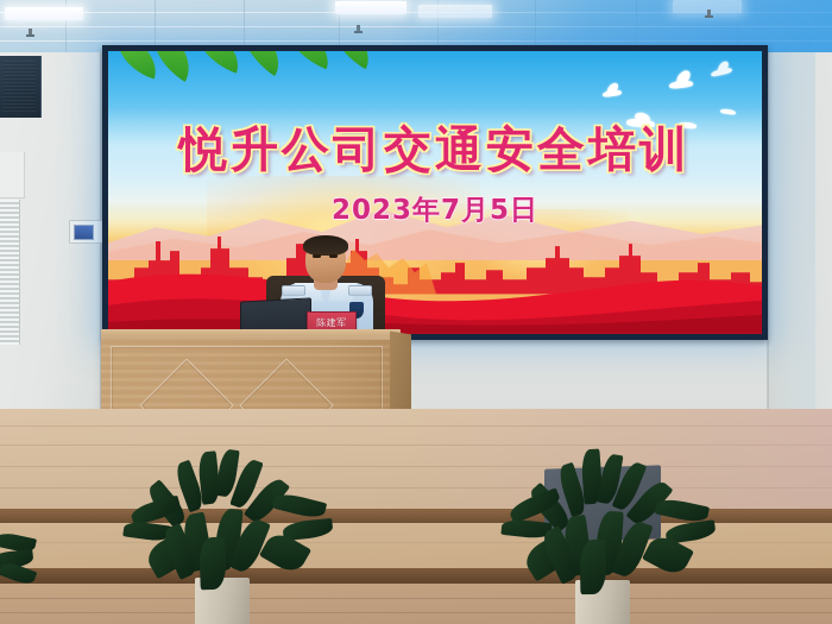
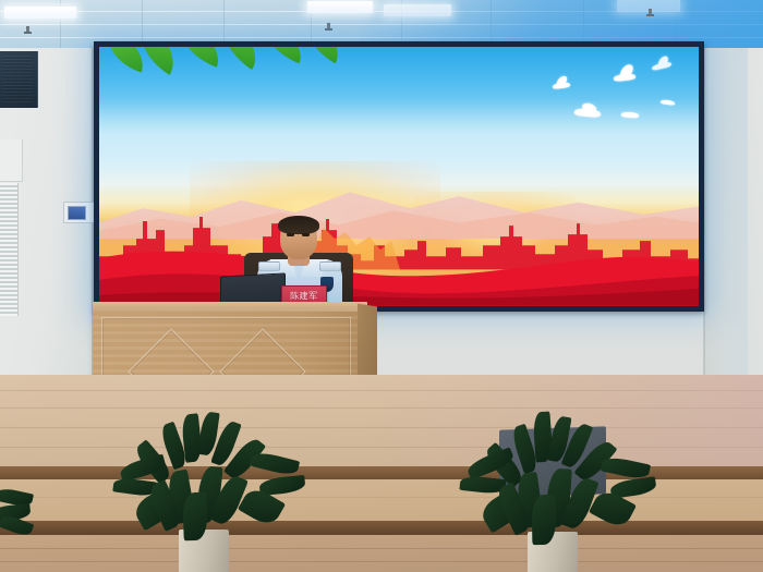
- 悦升公司交通安全培训
- 2023年7月5日
  陈建军
